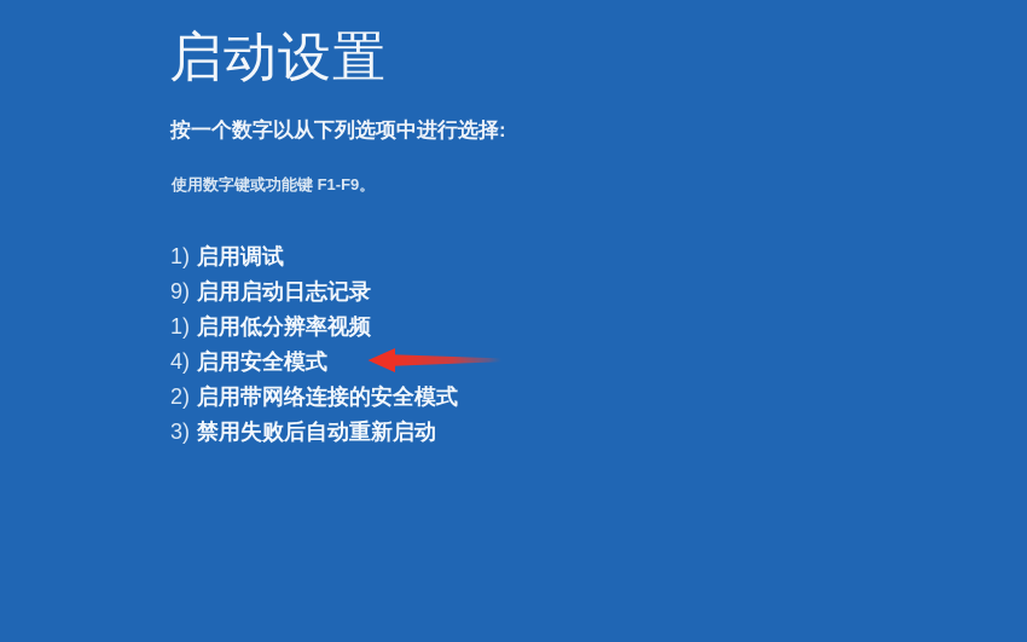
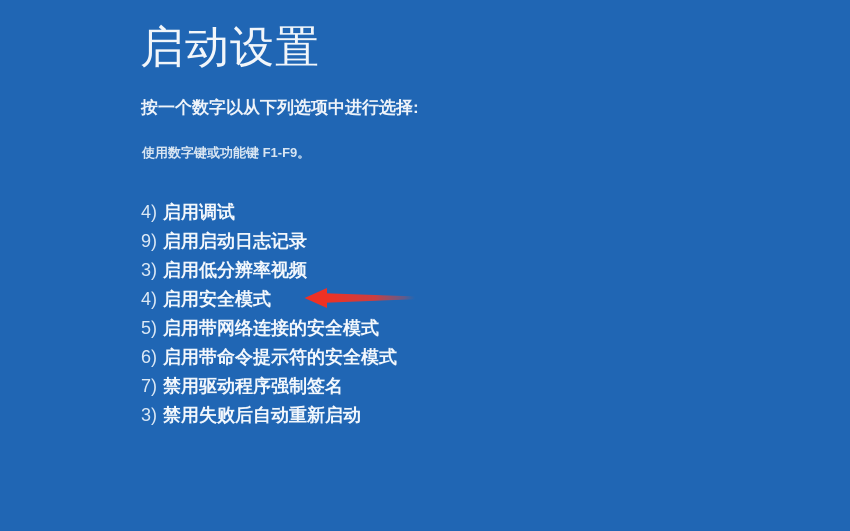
  启动设置
  按一个数字以从下列选项中进行选择:
  使用数字键或功能键 F1-F9。
- 1) 启用调试
+ 4) 启用调试
  9) 启用启动日志记录
- 1) 启用低分辨率视频
+ 3) 启用低分辨率视频
  4) 启用安全模式
- 2) 启用带网络连接的安全模式
+ 5) 启用带网络连接的安全模式
+ 6) 启用带命令提示符的安全模式
+ 7) 禁用驱动程序强制签名
  3) 禁用失败后自动重新启动
